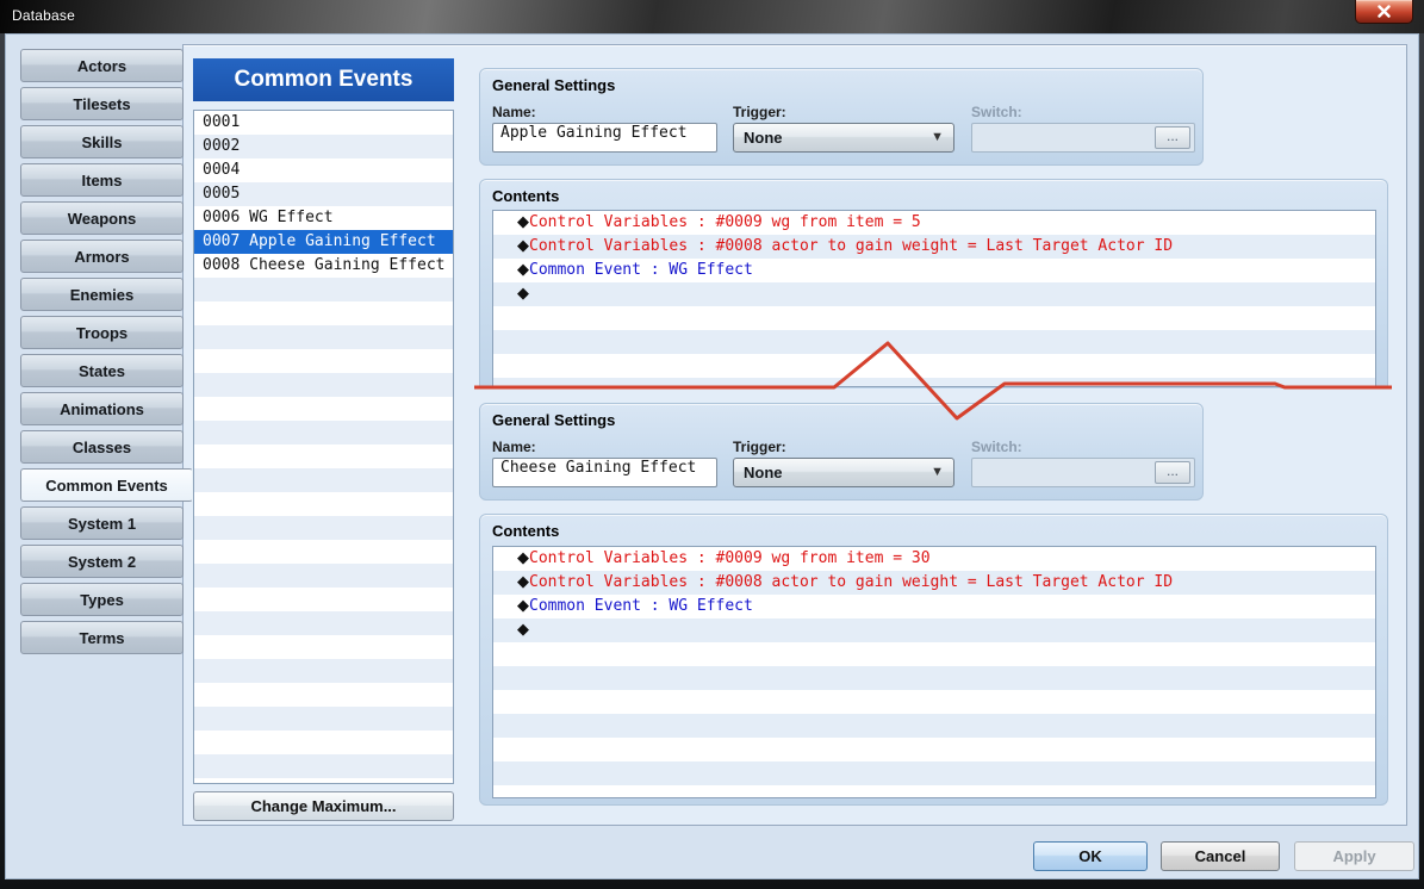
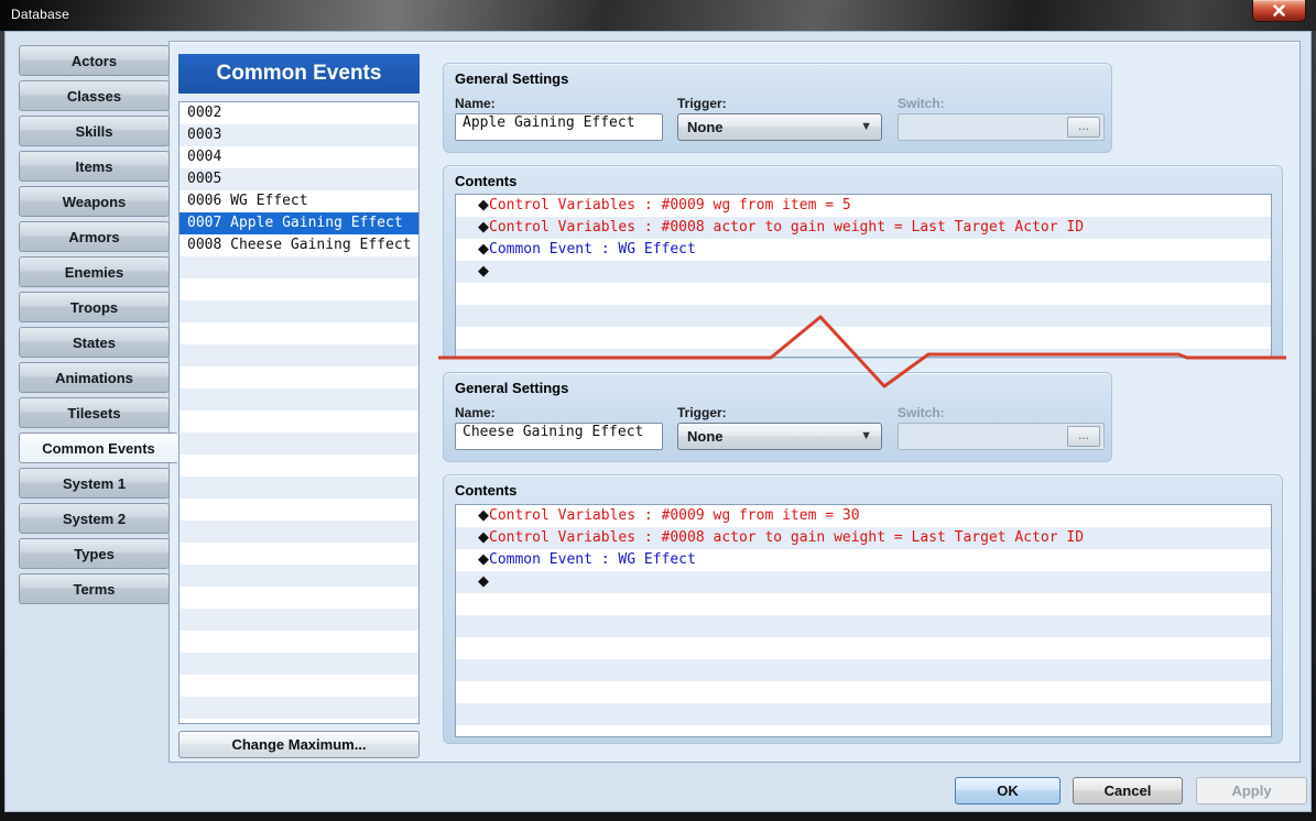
  Database
  Actors
- Tilesets
+ Classes
  Skills
  Items
  Weapons
  Armors
  Enemies
  Troops
  States
  Animations
- Classes
+ Tilesets
  Common Events
  System 1
  System 2
  Types
  Terms
  Common Events
- 0001
  0002
+ 0003
  0004
  0005
  0006 WG Effect
  0007 Apple Gaining Effect
  0008 Cheese Gaining Effect
  Change Maximum...
  General Settings
  Name:
  Apple Gaining Effect
  Trigger:
  None
  ▼
  Switch:
  ...
  Contents
  ◆Control Variables : #0009 wg from item = 5
  ◆Control Variables : #0008 actor to gain weight = Last Target Actor ID
  ◆Common Event : WG Effect
  ◆
  General Settings
  Name:
  Cheese Gaining Effect
  Trigger:
  None
  ▼
  Switch:
  ...
  Contents
  ◆Control Variables : #0009 wg from item = 30
  ◆Control Variables : #0008 actor to gain weight = Last Target Actor ID
  ◆Common Event : WG Effect
  ◆
  OK
  Cancel
  Apply
